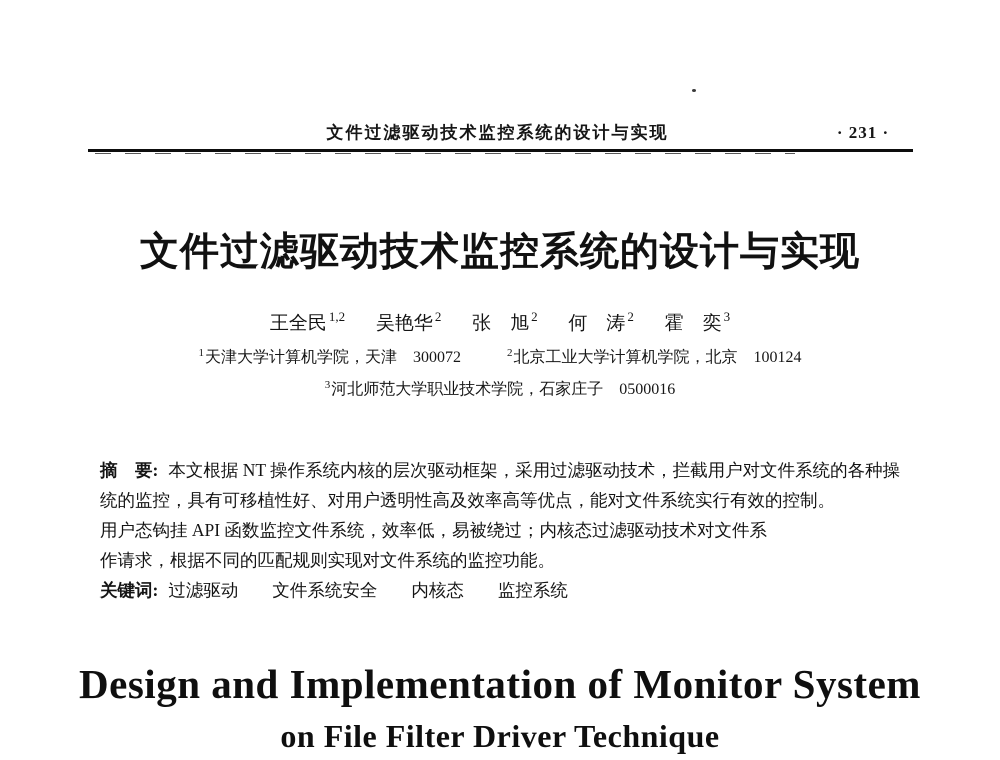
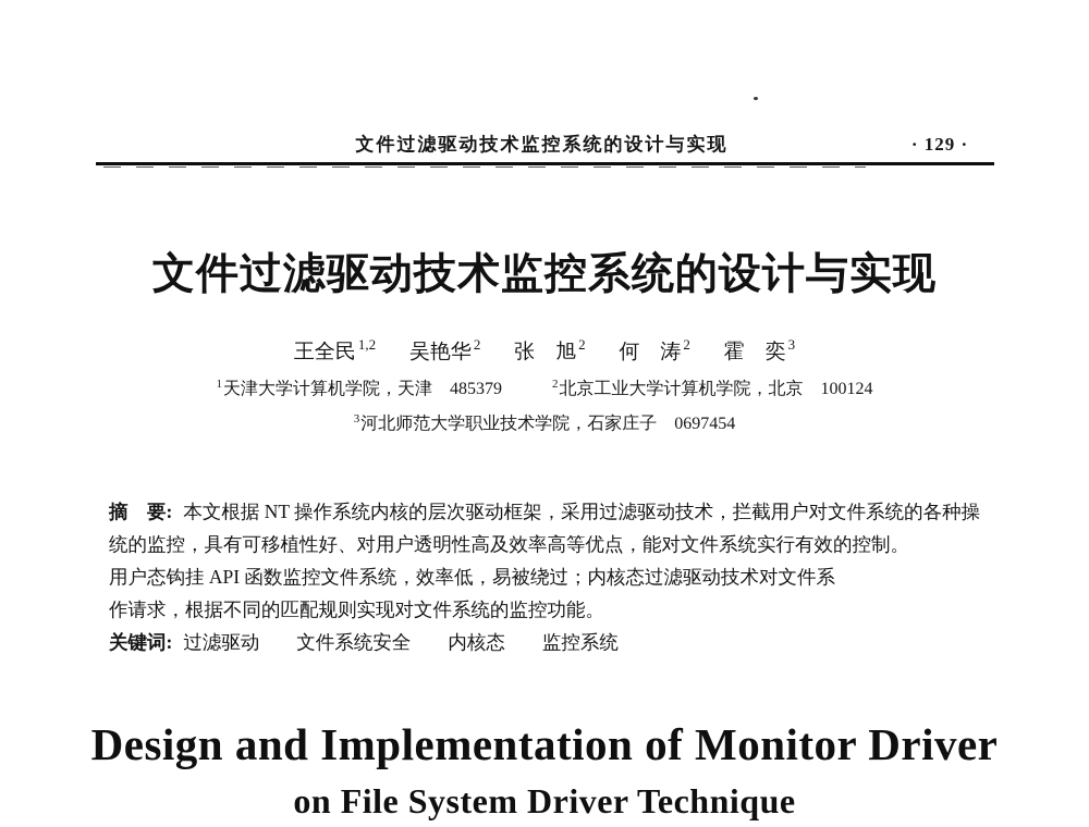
  ,
  文件过滤驱动技术监控系统的设计与实现
- · 231 ·
+ · 129 ·
  文件过滤驱动技术监控系统的设计与实现
  王全民 1,2 吴艳华 2 张 旭 2 何 涛 2 霍 奕 3
- 1天津大学计算机学院，天津 300072 2北京工业大学计算机学院，北京 100124
+ 1天津大学计算机学院，天津 485379 2北京工业大学计算机学院，北京 100124
- 3河北师范大学职业技术学院，石家庄子 0500016
+ 3河北师范大学职业技术学院，石家庄子 0697454
  摘 要: 本文根据 NT 操作系统内核的层次驱动框架，采用过滤驱动技术，拦截用户对文件系统的各种操
  统的监控，具有可移植性好、对用户透明性高及效率高等优点，能对文件系统实行有效的控制。
  用户态钩挂 API 函数监控文件系统，效率低，易被绕过；内核态过滤驱动技术对文件系
  作请求，根据不同的匹配规则实现对文件系统的监控功能。
  关键词: 过滤驱动 文件系统安全 内核态 监控系统
- Design and Implementation of Monitor System
+ Design and Implementation of Monitor Driver
- on File Filter Driver Technique
+ on File System Driver Technique
